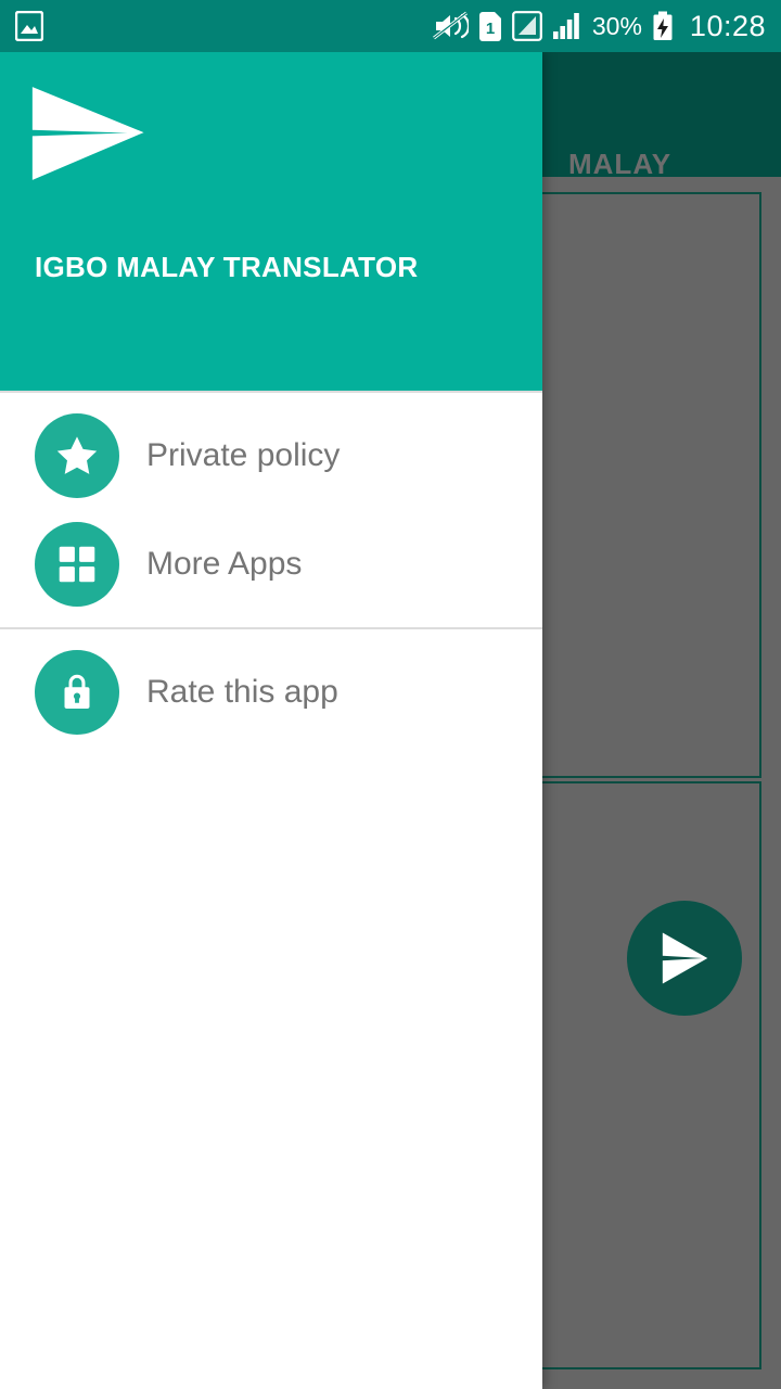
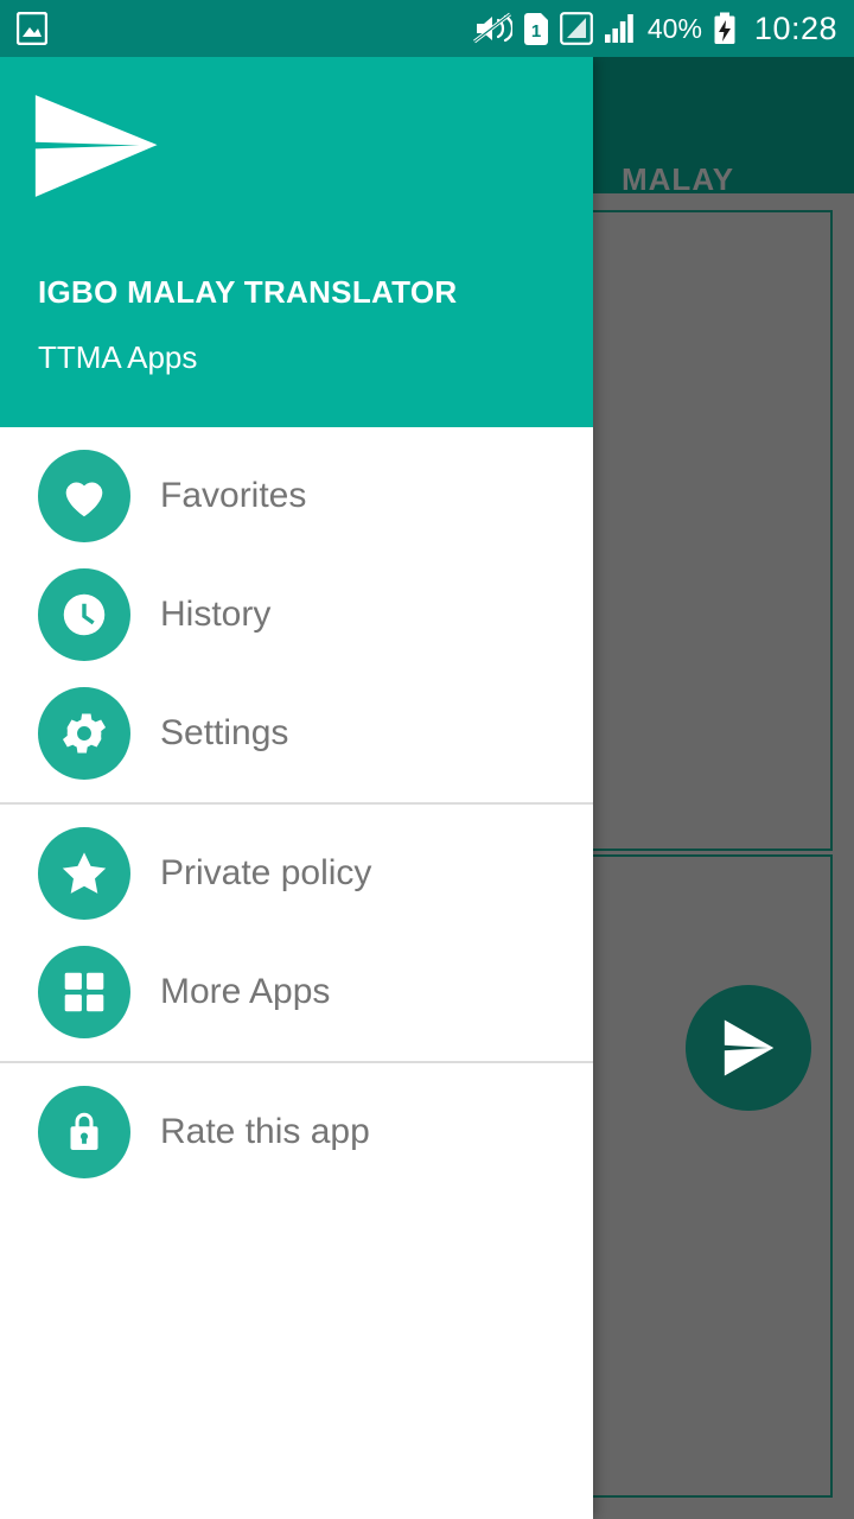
  MALAY
  1
- 30%
+ 40%
  10:28
  IGBO MALAY TRANSLATOR
+ TTMA Apps
+ Favorites
+ History
+ Settings
  Private policy
  More Apps
  Rate this app
